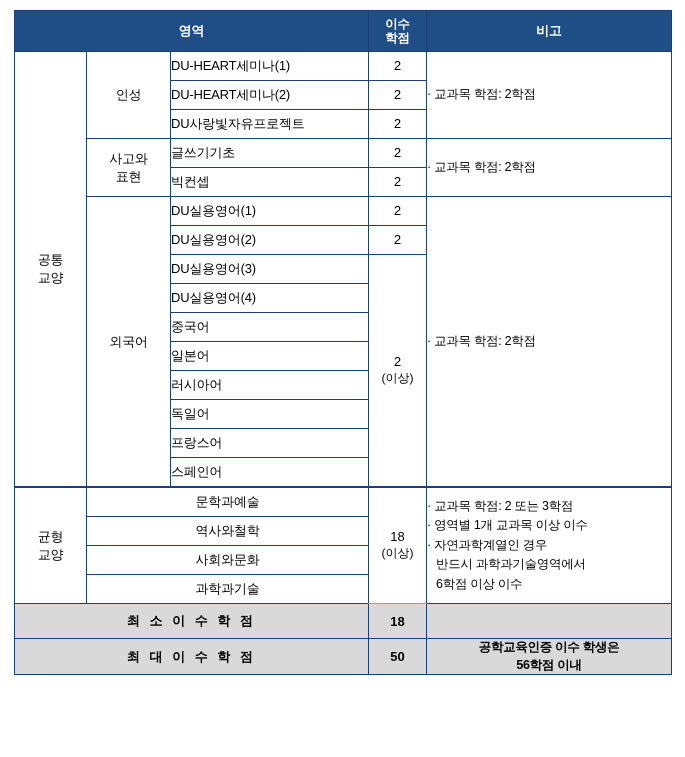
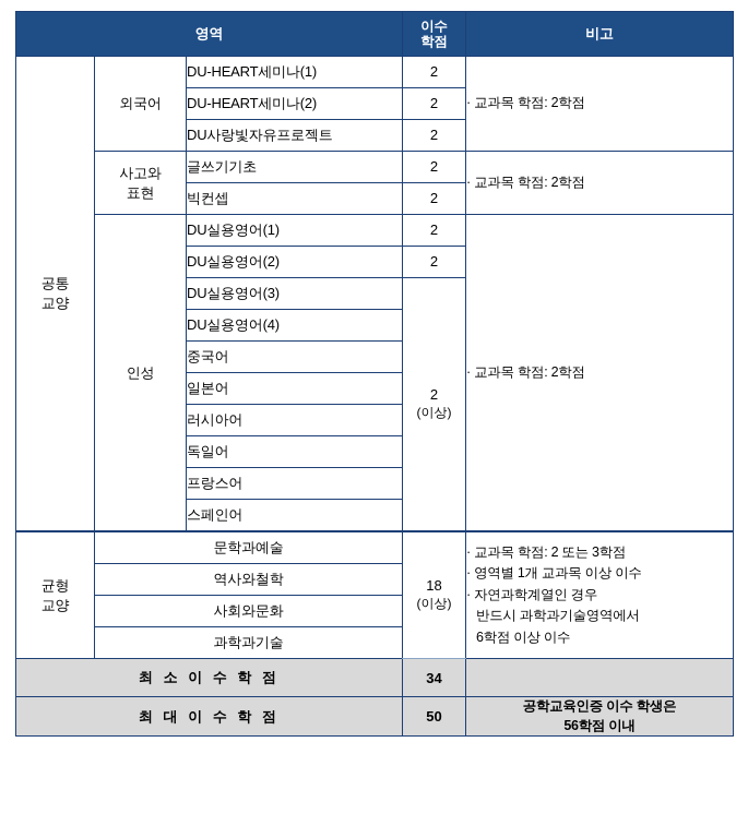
  영역	이수 학점	비고
- 공통 교양	인성	DU-HEART세미나(1)	2	· 교과목 학점: 2학점
+ 공통 교양	외국어	DU-HEART세미나(1)	2	· 교과목 학점: 2학점
  DU-HEART세미나(2)	2
  DU사랑빛자유프로젝트	2
  사고와 표현	글쓰기기초	2	· 교과목 학점: 2학점
  빅컨셉	2
- 외국어	DU실용영어(1)	2	· 교과목 학점: 2학점
+ 인성	DU실용영어(1)	2	· 교과목 학점: 2학점
  DU실용영어(2)	2
  DU실용영어(3)	2 (이상)
  DU실용영어(4)
  중국어
  일본어
  러시아어
  독일어
  프랑스어
  스페인어
  균형 교양	문학과예술	18 (이상)	· 교과목 학점: 2 또는 3학점 · 영역별 1개 교과목 이상 이수 · 자연과학계열인 경우 반드시 과학과기술영역에서 6학점 이상 이수
  역사와철학
  사회와문화
  과학과기술
- 최 소 이 수 학 점	18
+ 최 소 이 수 학 점	34
  최 대 이 수 학 점	50	공학교육인증 이수 학생은 56학점 이내
